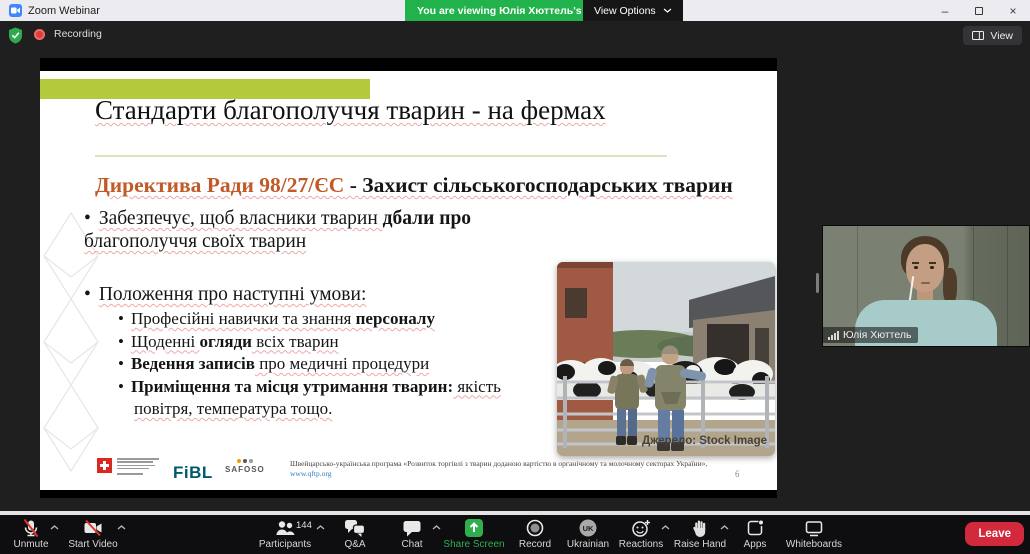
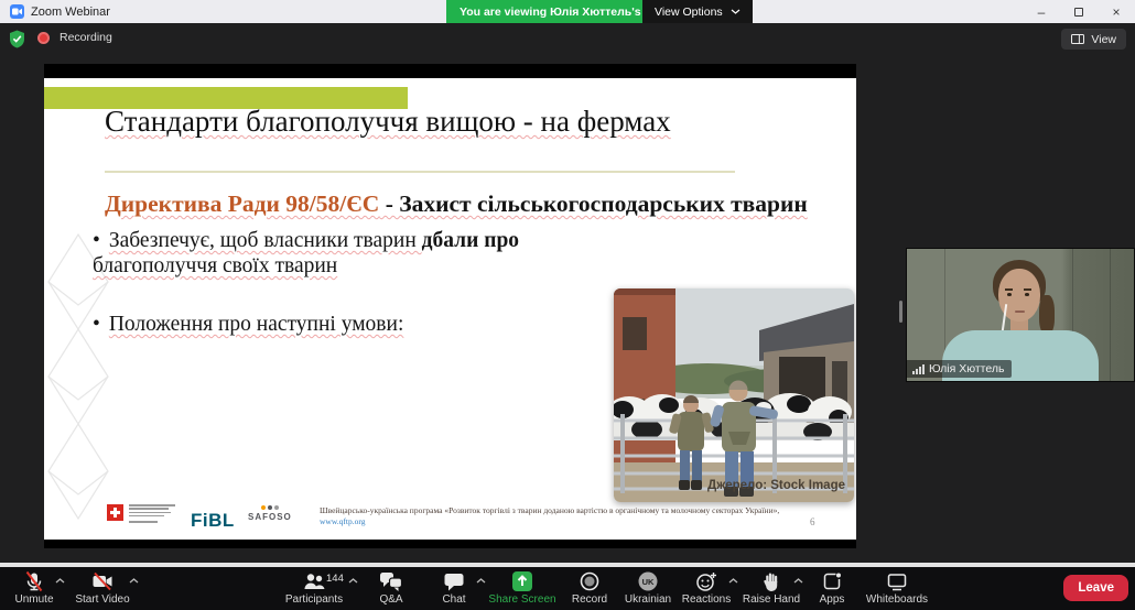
  Zoom Webinar
  You are viewing Юлія Хюттель's
  View Options
  –
  ×
  Recording
  View
- Стандарти благополуччя тварин - на фермах
+ Стандарти благополуччя вищою - на фермах
- Директива Ради 98/27/ЄС - Захист сільськогосподарських тварин
+ Директива Ради 98/58/ЄС - Захист сільськогосподарських тварин
  • Забезпечує, щоб власники тварин дбали про благополуччя своїх тварин
  • Положення про наступні умови:
- • Професійні навички та знання персоналу
- • Щоденні огляди всіх тварин
- • Ведення записів про медичні процедури
- • Приміщення та місця утримання тварин: якість повітря, температура тощо.
  Джерело: Stock Image
  FiBL
  SAFOSO
  Швейцарсько-українська програма «Розвиток торгівлі з тварин доданою вартістю в органічному та молочному секторах України»,
  www.qftp.org
  6
  Юлія Хюттель
  Unmute
  Start Video
  Participants
  144
  Q&A
  Chat
  Share Screen
  Record
  UK
  Ukrainian
  Reactions
  Raise Hand
  Apps
  Whiteboards
  Leave
